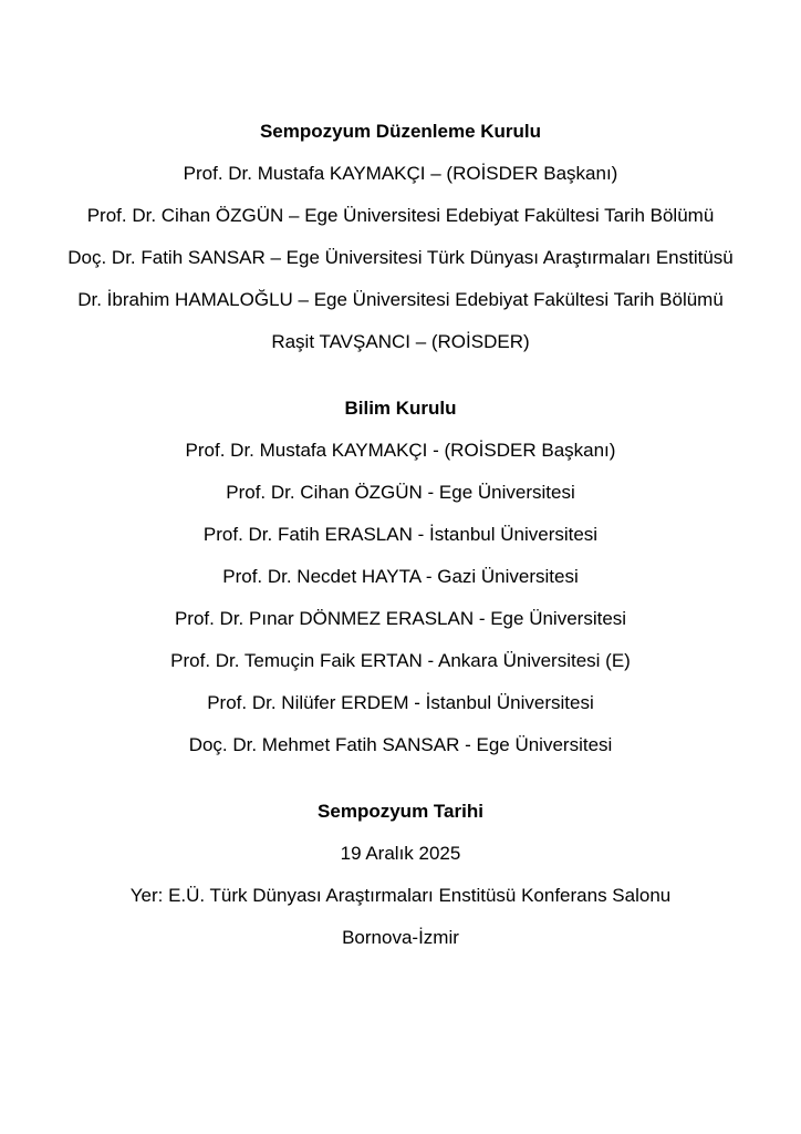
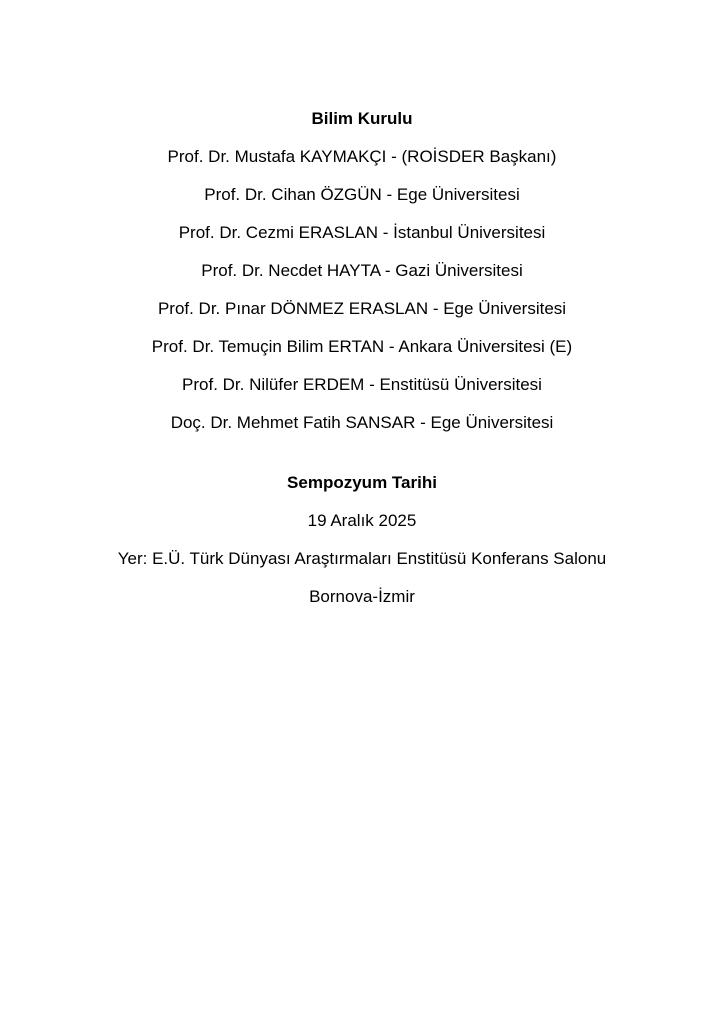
- Sempozyum Düzenleme Kurulu
- Prof. Dr. Mustafa KAYMAKÇI – (ROİSDER Başkanı)
- Prof. Dr. Cihan ÖZGÜN – Ege Üniversitesi Edebiyat Fakültesi Tarih Bölümü
- Doç. Dr. Fatih SANSAR – Ege Üniversitesi Türk Dünyası Araştırmaları Enstitüsü
- Dr. İbrahim HAMALOĞLU – Ege Üniversitesi Edebiyat Fakültesi Tarih Bölümü
- Raşit TAVŞANCI – (ROİSDER)
  Bilim Kurulu
  Prof. Dr. Mustafa KAYMAKÇI - (ROİSDER Başkanı)
  Prof. Dr. Cihan ÖZGÜN - Ege Üniversitesi
- Prof. Dr. Fatih ERASLAN - İstanbul Üniversitesi
+ Prof. Dr. Cezmi ERASLAN - İstanbul Üniversitesi
  Prof. Dr. Necdet HAYTA - Gazi Üniversitesi
  Prof. Dr. Pınar DÖNMEZ ERASLAN - Ege Üniversitesi
- Prof. Dr. Temuçin Faik ERTAN - Ankara Üniversitesi (E)
+ Prof. Dr. Temuçin Bilim ERTAN - Ankara Üniversitesi (E)
- Prof. Dr. Nilüfer ERDEM - İstanbul Üniversitesi
+ Prof. Dr. Nilüfer ERDEM - Enstitüsü Üniversitesi
  Doç. Dr. Mehmet Fatih SANSAR - Ege Üniversitesi
  Sempozyum Tarihi
  19 Aralık 2025
  Yer: E.Ü. Türk Dünyası Araştırmaları Enstitüsü Konferans Salonu
  Bornova-İzmir
